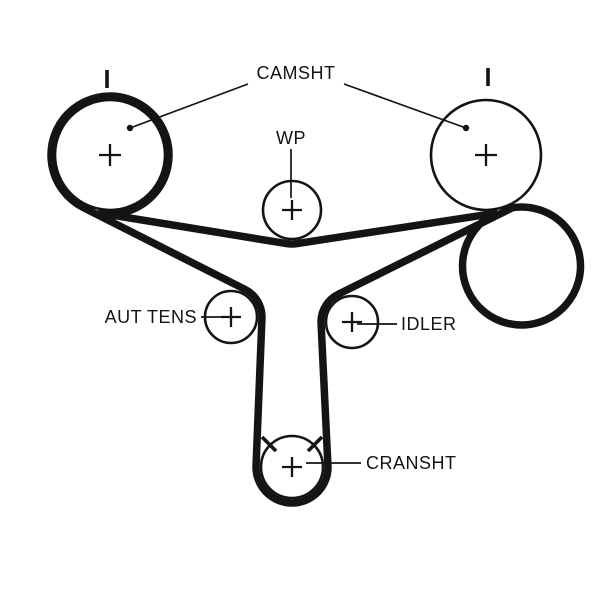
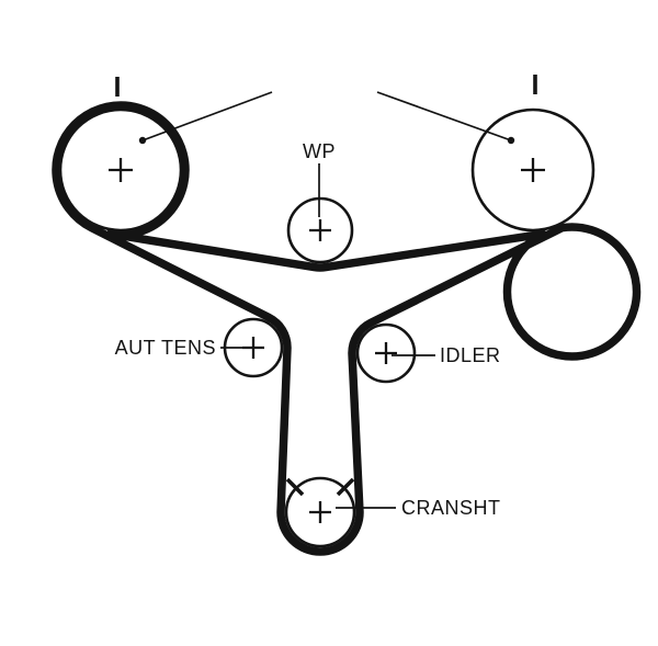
- CAMSHT
  WP
  AUT TENS
  IDLER
  CRANSHT
